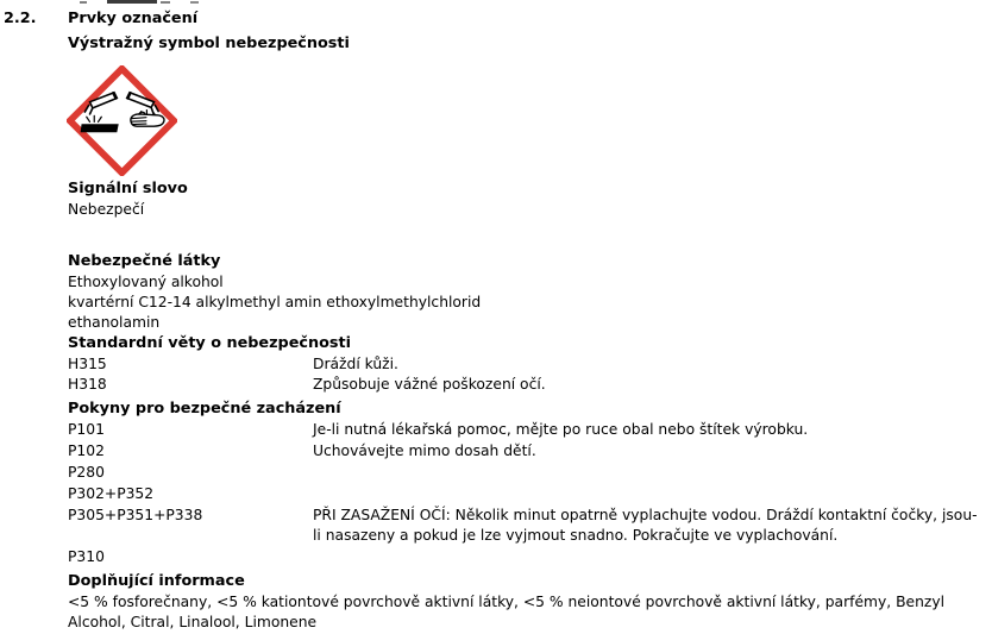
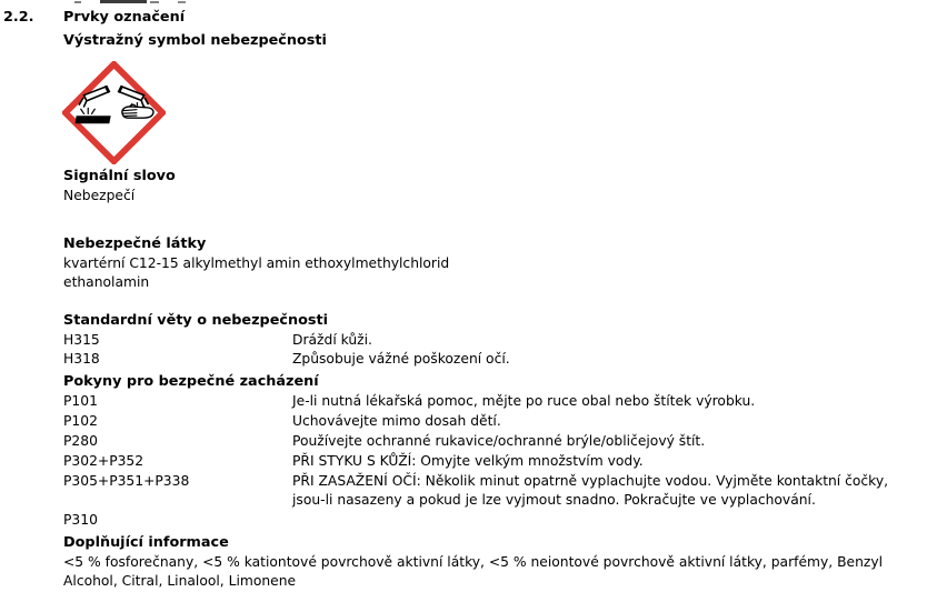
  2.2.
  Prvky označení
  Výstražný symbol nebezpečnosti
  Signální slovo
  Nebezpečí
  Nebezpečné látky
- Ethoxylovaný alkohol
- kvartérní C12-14 alkylmethyl amin ethoxylmethylchlorid
+ kvartérní C12-15 alkylmethyl amin ethoxylmethylchlorid
  ethanolamin
  Standardní věty o nebezpečnosti
  H315
  Dráždí kůži.
  H318
  Způsobuje vážné poškození očí.
  Pokyny pro bezpečné zacházení
  P101
  Je-li nutná lékařská pomoc, mějte po ruce obal nebo štítek výrobku.
  P102
  Uchovávejte mimo dosah dětí.
  P280
+ Používejte ochranné rukavice/ochranné brýle/obličejový štít.
  P302+P352
+ PŘI STYKU S KŮŽÍ: Omyjte velkým množstvím vody.
  P305+P351+P338
- PŘI ZASAŽENÍ OČÍ: Několik minut opatrně vyplachujte vodou. Dráždí kontaktní čočky, jsou-li nasazeny a pokud je lze vyjmout snadno. Pokračujte ve vyplachování.
+ PŘI ZASAŽENÍ OČÍ: Několik minut opatrně vyplachujte vodou. Vyjměte kontaktní čočky, jsou-li nasazeny a pokud je lze vyjmout snadno. Pokračujte ve vyplachování.
  P310
  Doplňující informace
  <5 % fosforečnany, <5 % kationtové povrchově aktivní látky, <5 % neiontové povrchově aktivní látky, parfémy, Benzyl Alcohol, Citral, Linalool, Limonene
